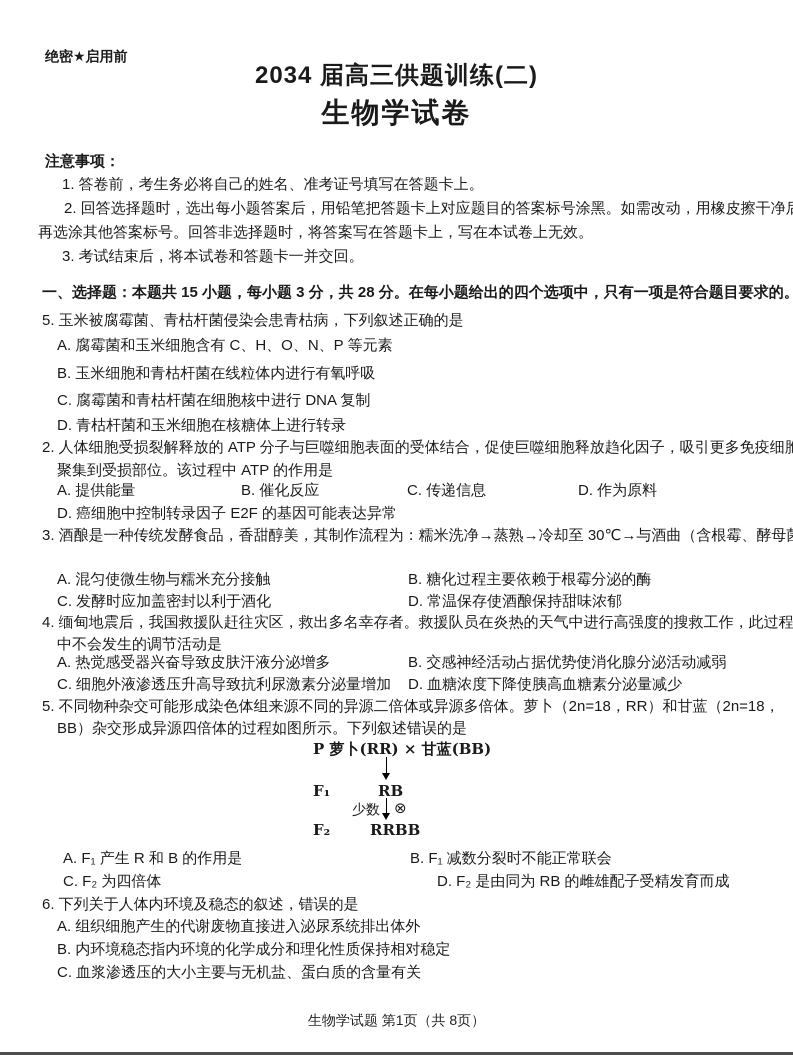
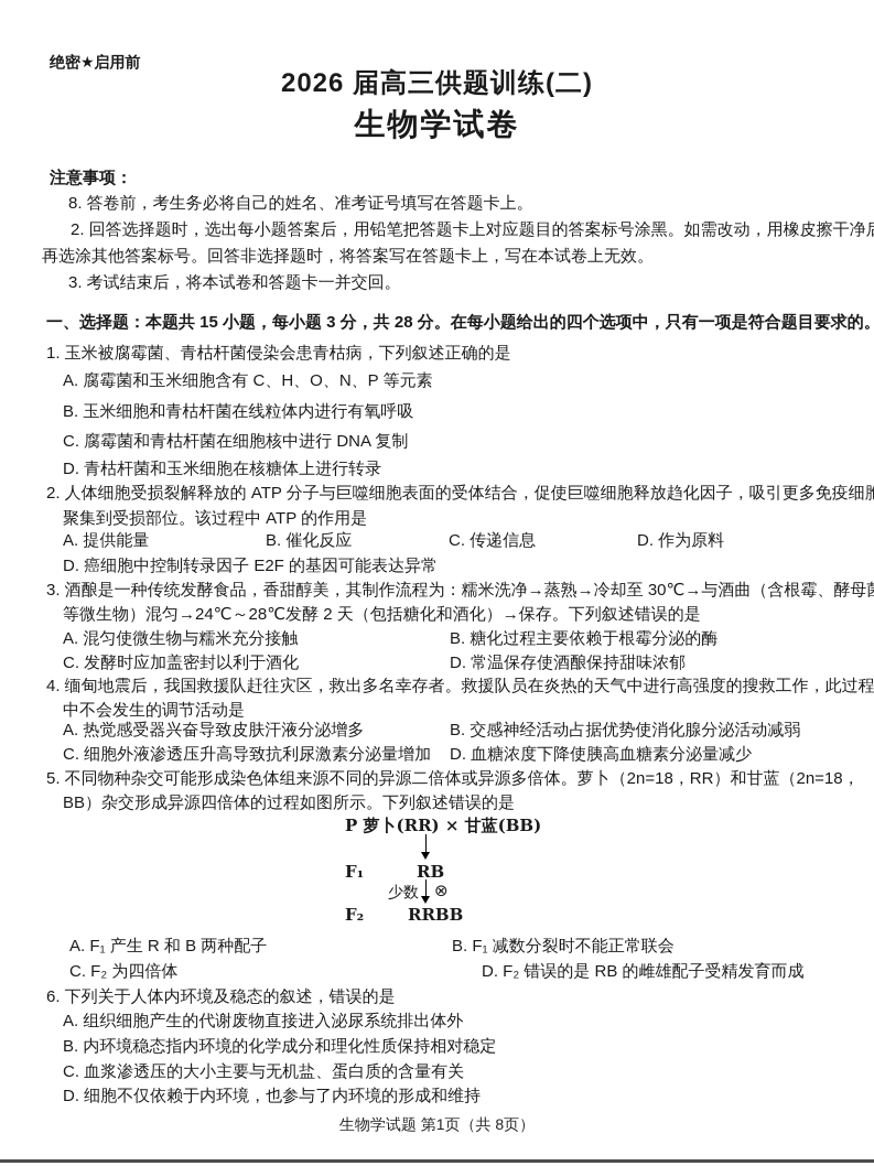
  绝密★启用前
- 2034 届高三供题训练(二)
+ 2026 届高三供题训练(二)
  生物学试卷
  注意事项：
- 1. 答卷前，考生务必将自己的姓名、准考证号填写在答题卡上。
+ 8. 答卷前，考生务必将自己的姓名、准考证号填写在答题卡上。
  2. 回答选择题时，选出每小题答案后，用铅笔把答题卡上对应题目的答案标号涂黑。如需改动，用橡皮擦干净
  再选涂其他答案标号。回答非选择题时，将答案写在答题卡上，写在本试卷上无效。
  3. 考试结束后，将本试卷和答题卡一并交回。
  一、选择题：本题共 15 小题，每小题 3 分，共 28 分。在每小题给出的四个选项中，只有一项是符合题目要求的。
- 5. 玉米被腐霉菌、青枯杆菌侵染会患青枯病，下列叙述正确的是
+ 1. 玉米被腐霉菌、青枯杆菌侵染会患青枯病，下列叙述正确的是
  A. 腐霉菌和玉米细胞含有 C、H、O、N、P 等元素
  B. 玉米细胞和青枯杆菌在线粒体内进行有氧呼吸
  C. 腐霉菌和青枯杆菌在细胞核中进行 DNA 复制
  D. 青枯杆菌和玉米细胞在核糖体上进行转录
  2. 人体细胞受损裂解释放的 ATP 分子与巨噬细胞表面的受体结合，促使巨噬细胞释放趋化因子，吸引更多免疫细胞
  聚集到受损部位。该过程中 ATP 的作用是
  A. 提供能量
  B. 催化反应
  C. 传递信息
  D. 作为原料
  D. 癌细胞中控制转录因子 E2F 的基因可能表达异常
  3. 酒酿是一种传统发酵食品，香甜醇美，其制作流程为：糯米洗净→蒸熟→冷却至 30℃→与酒曲（含根霉、酵母
+ 等微生物）混匀→24℃～28℃发酵 2 天（包括糖化和酒化）→保存。下列叙述错误的是
  A. 混匀使微生物与糯米充分接触
  B. 糖化过程主要依赖于根霉分泌的酶
  C. 发酵时应加盖密封以利于酒化
  D. 常温保存使酒酿保持甜味浓郁
  4. 缅甸地震后，我国救援队赶往灾区，救出多名幸存者。救援队员在炎热的天气中进行高强度的搜救工作，此过程
  中不会发生的调节活动是
  A. 热觉感受器兴奋导致皮肤汗液分泌增多
  B. 交感神经活动占据优势使消化腺分泌活动减弱
  C. 细胞外液渗透压升高导致抗利尿激素分泌量增加
  D. 血糖浓度下降使胰高血糖素分泌量减少
  5. 不同物种杂交可能形成染色体组来源不同的异源二倍体或异源多倍体。萝卜（2n=18，RR）和甘蓝（2n=18，
  BB）杂交形成异源四倍体的过程如图所示。下列叙述错误的是
  P 萝卜(RR) × 甘蓝(BB)
  F₁
  RB
  少数
  ⊗
  F₂
  RRBB
- A. F₁ 产生 R 和 B 的作用是
+ A. F₁ 产生 R 和 B 两种配子
  B. F₁ 减数分裂时不能正常联会
  C. F₂ 为四倍体
- D. F₂ 是由同为 RB 的雌雄配子受精发育而成
+ D. F₂ 错误的是 RB 的雌雄配子受精发育而成
  6. 下列关于人体内环境及稳态的叙述，错误的是
  A. 组织细胞产生的代谢废物直接进入泌尿系统排出体外
  B. 内环境稳态指内环境的化学成分和理化性质保持相对稳定
  C. 血浆渗透压的大小主要与无机盐、蛋白质的含量有关
+ D. 细胞不仅依赖于内环境，也参与了内环境的形成和维持
  生物学试题 第1页（共 8页）
